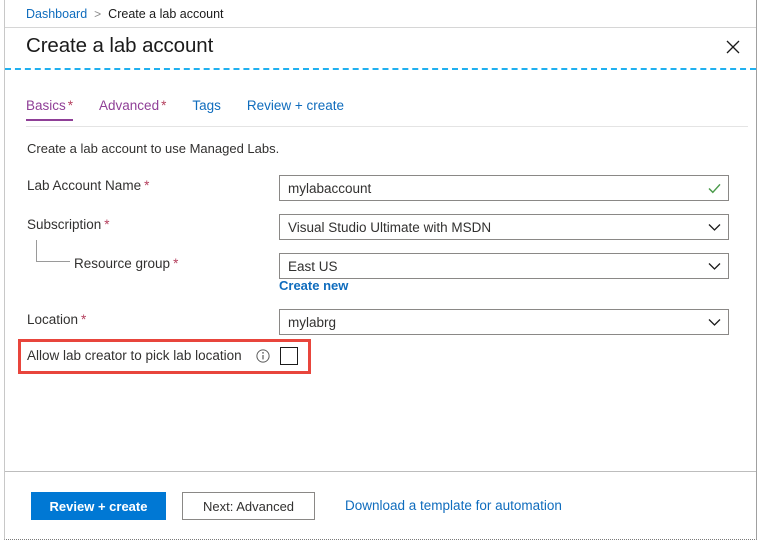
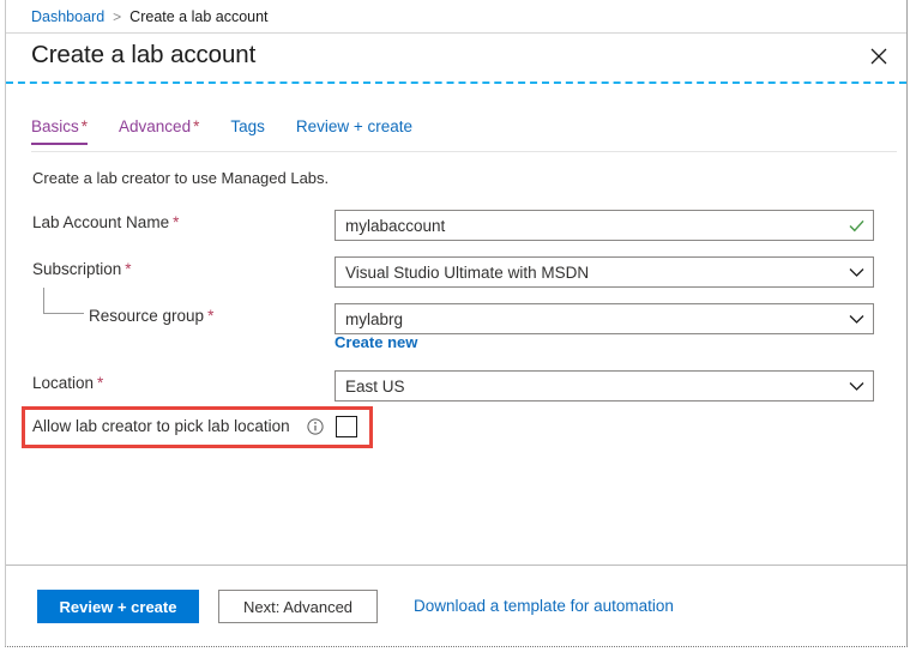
  Dashboard
  >
  Create a lab account
  Create a lab account
  Basics *
  Advanced *
  Tags
  Review + create
- Create a lab account to use Managed Labs.
+ Create a lab creator to use Managed Labs.
  Lab Account Name *
  mylabaccount
  Subscription *
  Visual Studio Ultimate with MSDN
  Resource group *
- East US
+ mylabrg
  Create new
  Location *
- mylabrg
+ East US
  Allow lab creator to pick lab location
  Review + create
  Next: Advanced
  Download a template for automation
